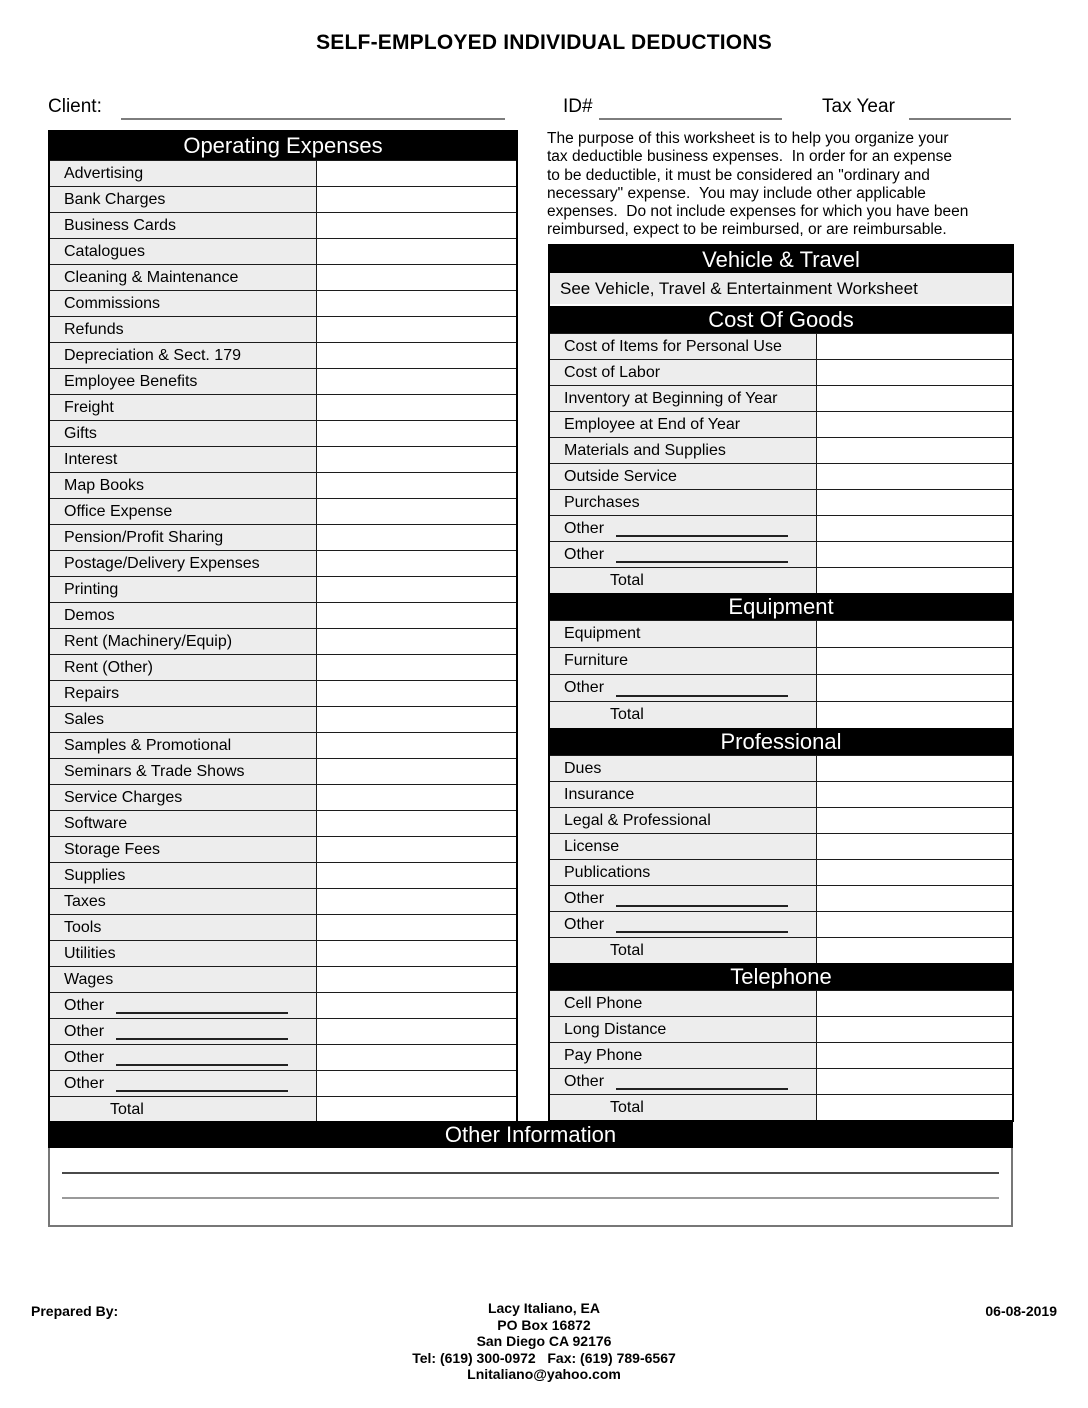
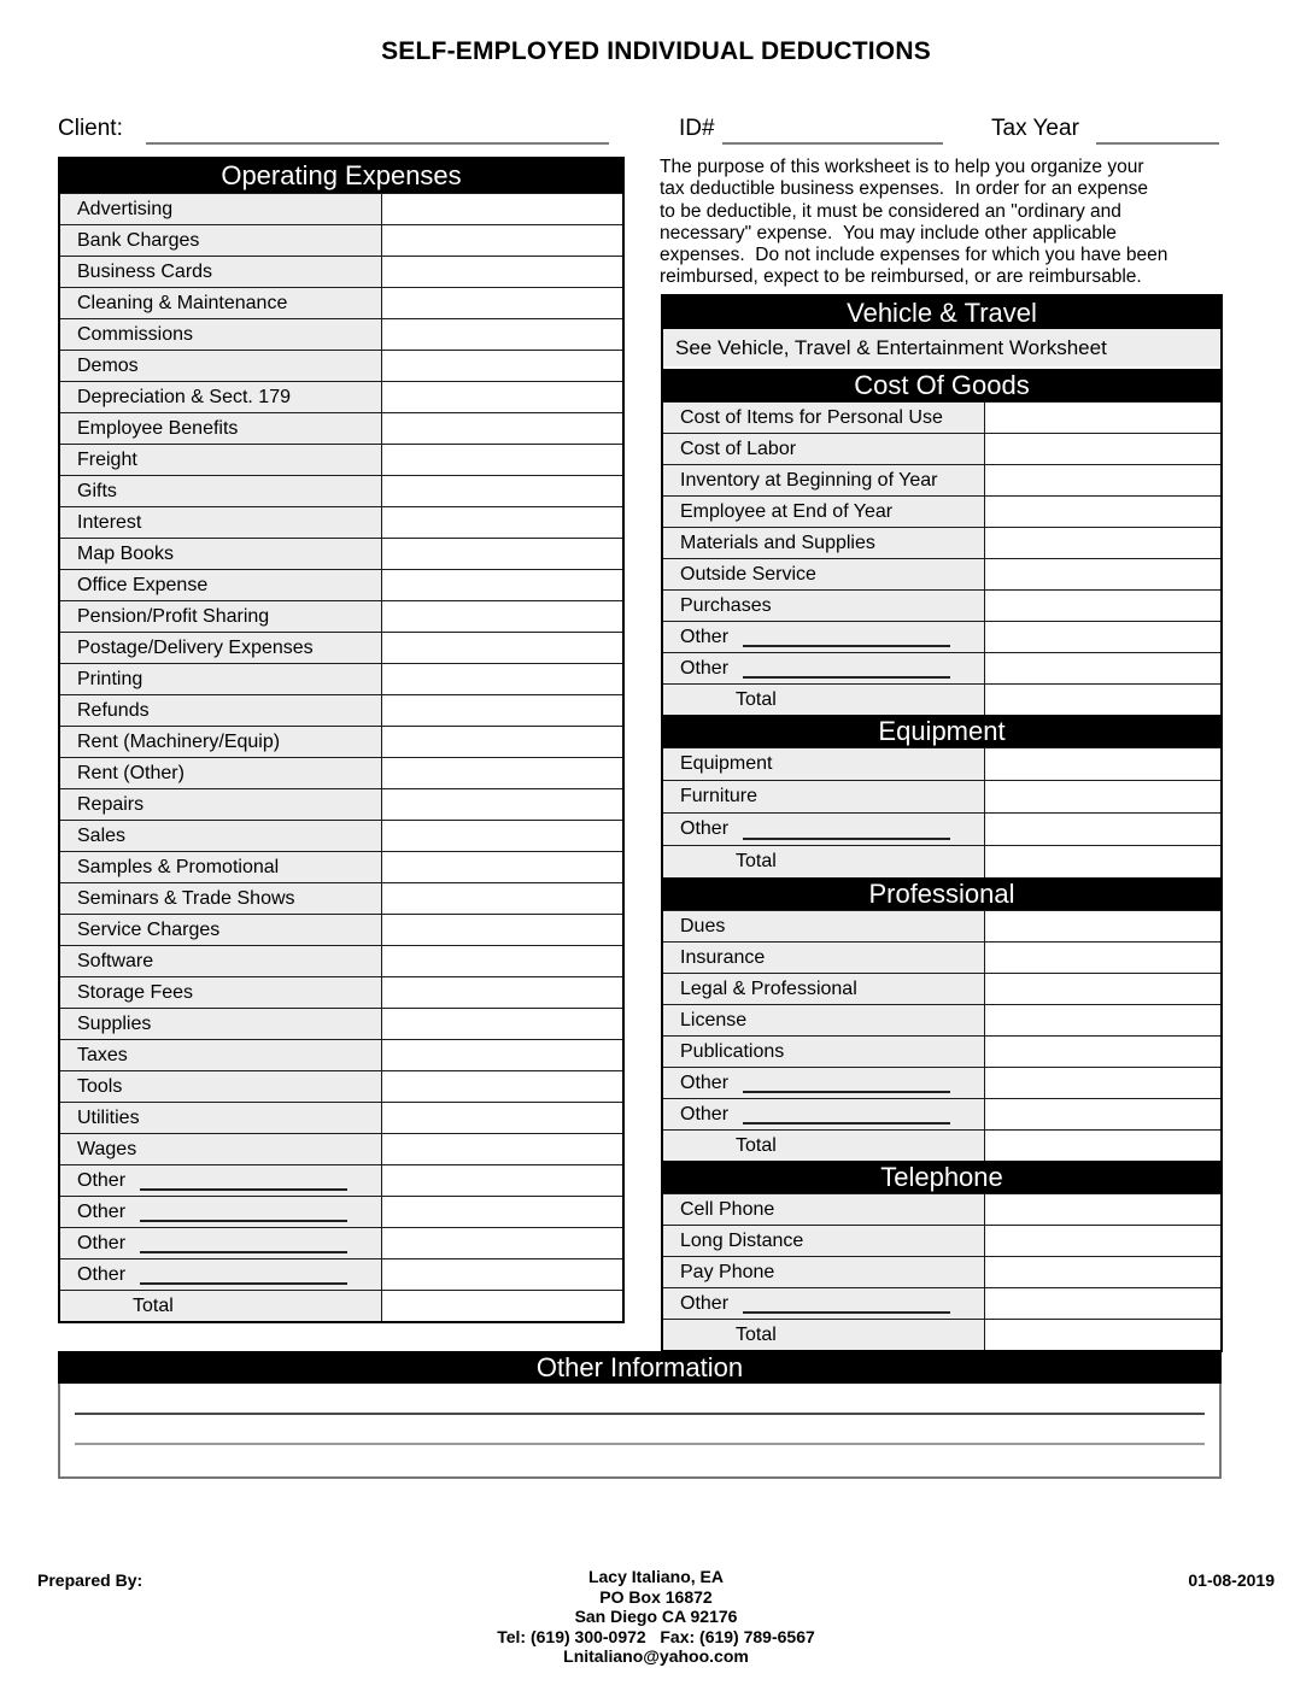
  SELF-EMPLOYED INDIVIDUAL DEDUCTIONS
  Client:
  ID#
  Tax Year
  Operating Expenses
  Advertising
  Bank Charges
  Business Cards
- Catalogues
  Cleaning & Maintenance
  Commissions
- Refunds
+ Demos
  Depreciation & Sect. 179
  Employee Benefits
  Freight
  Gifts
  Interest
  Map Books
  Office Expense
  Pension/Profit Sharing
  Postage/Delivery Expenses
  Printing
- Demos
+ Refunds
  Rent (Machinery/Equip)
  Rent (Other)
  Repairs
  Sales
  Samples & Promotional
  Seminars & Trade Shows
  Service Charges
  Software
  Storage Fees
  Supplies
  Taxes
  Tools
  Utilities
  Wages
  Other
  Other
  Other
  Other
  Total
  The purpose of this worksheet is to help you organize your
  tax deductible business expenses. In order for an expense
  to be deductible, it must be considered an "ordinary and
  necessary" expense. You may include other applicable
  expenses. Do not include expenses for which you have been
  reimbursed, expect to be reimbursed, or are reimbursable.
  Vehicle & Travel
  See Vehicle, Travel & Entertainment Worksheet
  Cost Of Goods
  Cost of Items for Personal Use
  Cost of Labor
  Inventory at Beginning of Year
  Employee at End of Year
  Materials and Supplies
  Outside Service
  Purchases
  Other
  Other
  Total
  Equipment
  Equipment
  Furniture
  Other
  Total
  Professional
  Dues
  Insurance
  Legal & Professional
  License
  Publications
  Other
  Other
  Total
  Telephone
  Cell Phone
  Long Distance
  Pay Phone
  Other
  Total
  Other Information
  Prepared By:
  Lacy Italiano, EA
  PO Box 16872
  San Diego CA 92176
  Tel: (619) 300-0972 Fax: (619) 789-6567
  Lnitaliano@yahoo.com
- 06-08-2019
+ 01-08-2019
